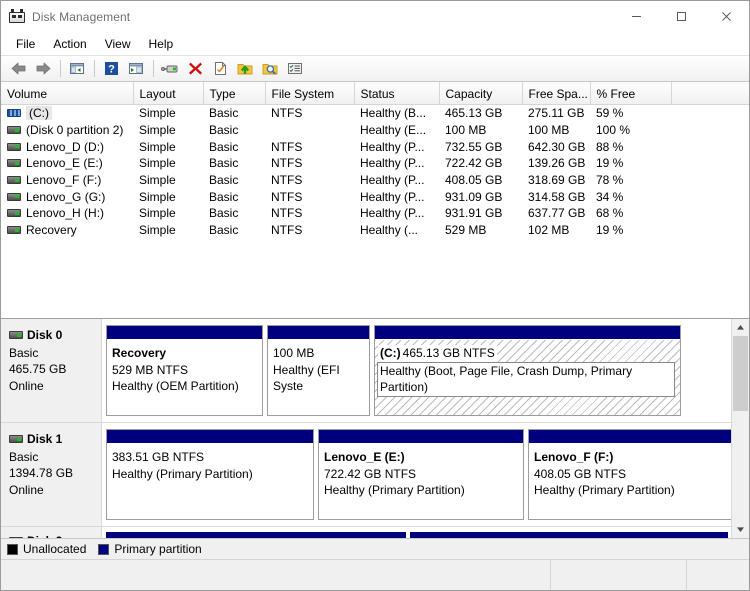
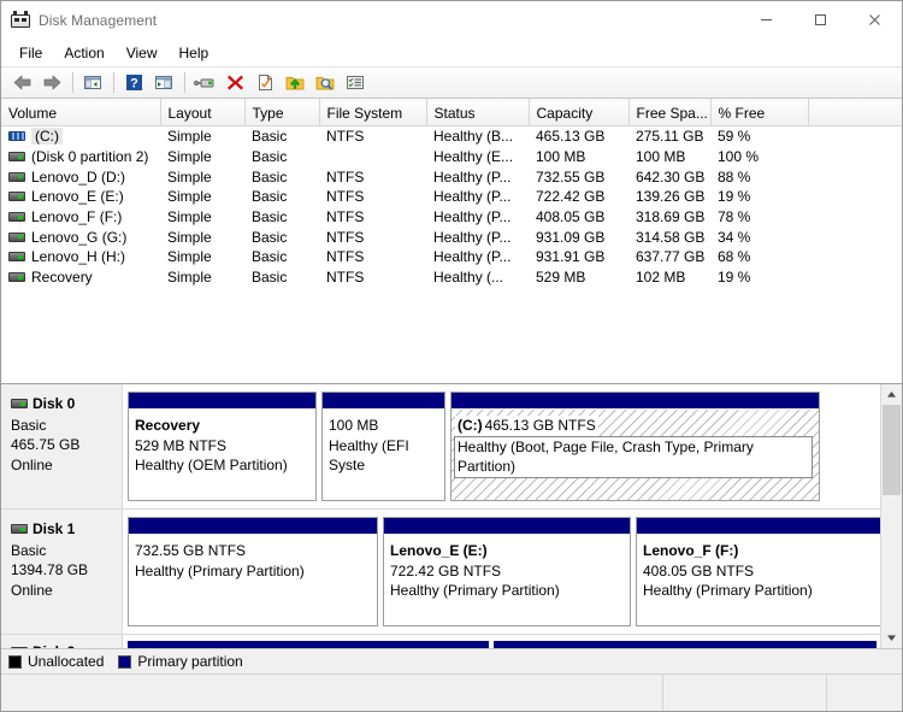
  Disk Management
  File
  Action
  View
  Help
  ?
  Volume	Layout	Type	File System	Status	Capacity	Free Spa...	% Free
  (C:)	Simple	Basic	NTFS	Healthy (B...	465.13 GB	275.11 GB	59 %
  (Disk 0 partition 2)	Simple	Basic		Healthy (E...	100 MB	100 MB	100 %
  Lenovo_D (D:)	Simple	Basic	NTFS	Healthy (P...	732.55 GB	642.30 GB	88 %
  Lenovo_E (E:)	Simple	Basic	NTFS	Healthy (P...	722.42 GB	139.26 GB	19 %
  Lenovo_F (F:)	Simple	Basic	NTFS	Healthy (P...	408.05 GB	318.69 GB	78 %
  Lenovo_G (G:)	Simple	Basic	NTFS	Healthy (P...	931.09 GB	314.58 GB	34 %
  Lenovo_H (H:)	Simple	Basic	NTFS	Healthy (P...	931.91 GB	637.77 GB	68 %
  Recovery	Simple	Basic	NTFS	Healthy (...	529 MB	102 MB	19 %
  Disk 0
  Basic
  465.75 GB
  Online
  Recovery
  529 MB NTFS
  Healthy (OEM Partition)
  100 MB
  Healthy (EFI Syste
- (C:) 465.13 GB NTFSHealthy (Boot, Page File, Crash Dump, Primary Partition)
+ (C:) 465.13 GB NTFSHealthy (Boot, Page File, Crash Type, Primary Partition)
  Disk 1
  Basic
  1394.78 GB
  Online
- 383.51 GB NTFS
+ 732.55 GB NTFS
  Healthy (Primary Partition)
  Lenovo_E (E:)
  722.42 GB NTFS
  Healthy (Primary Partition)
  Lenovo_F (F:)
  408.05 GB NTFS
  Healthy (Primary Partition)
  Unallocated
  Primary partition
